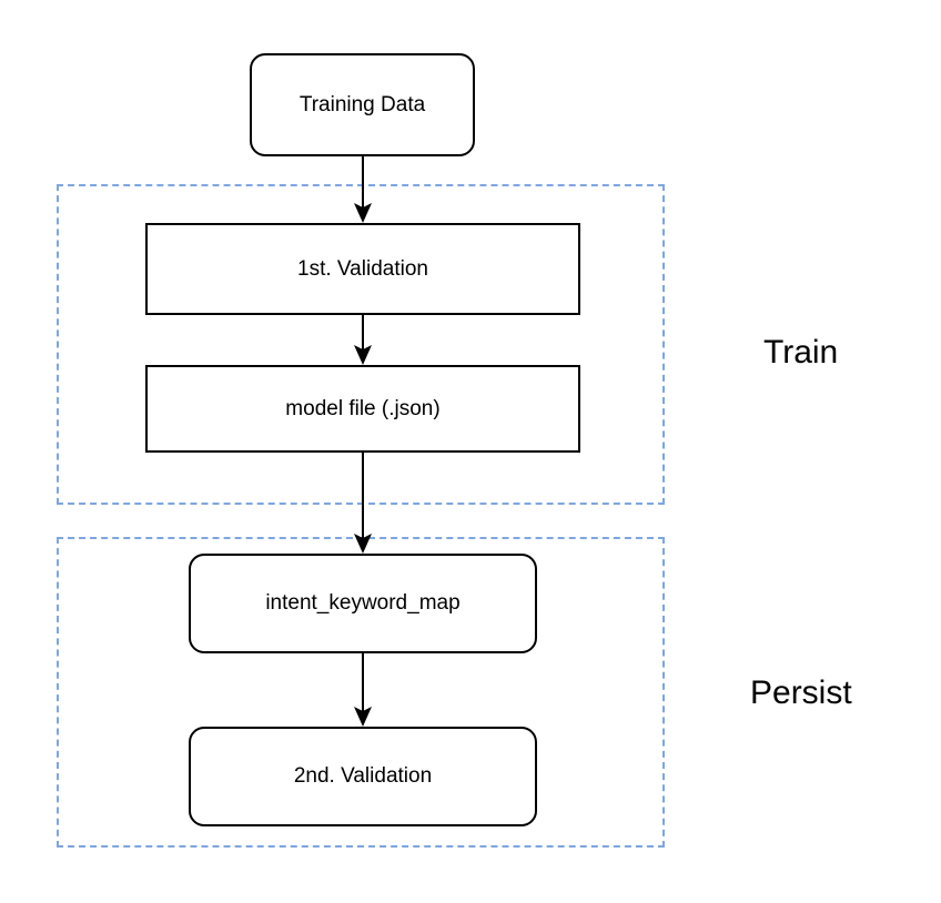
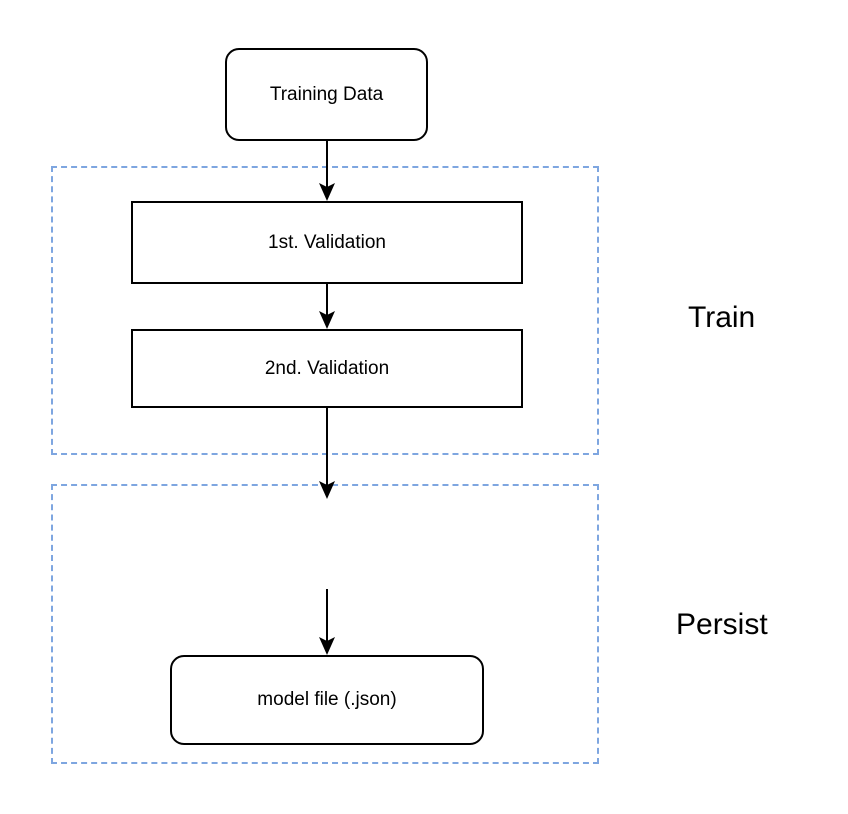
  Training Data
  1st. Validation
- model file (.json)
+ 2nd. Validation
- intent_keyword_map
- 2nd. Validation
+ model file (.json)
  Train
  Persist
